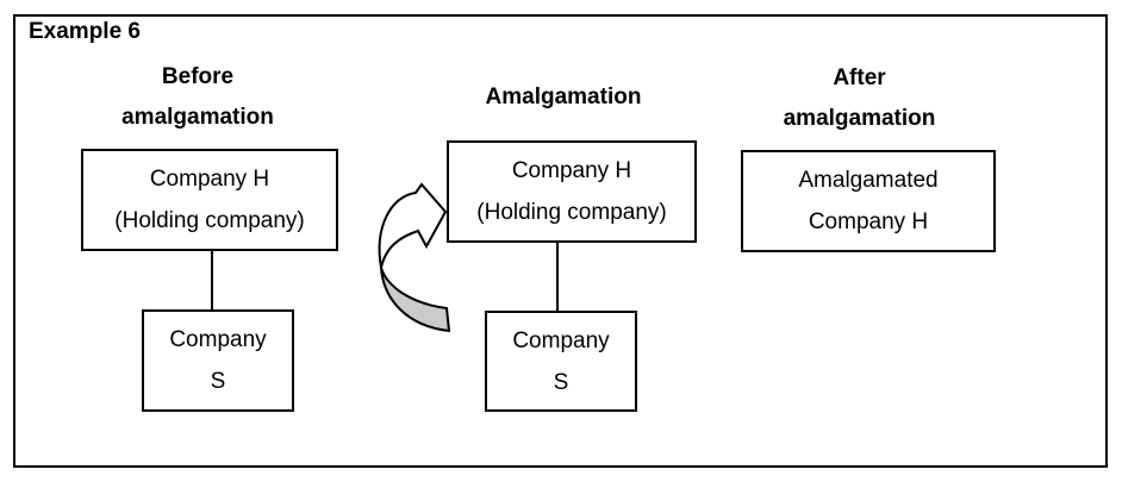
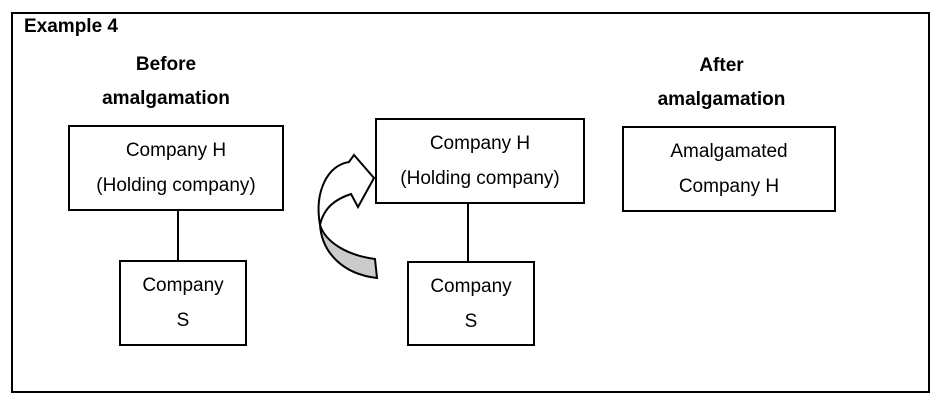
- Example 6
+ Example 4
  Before
  amalgamation
  Company H
  (Holding company)
  Company
  S
- Amalgamation
  Company H
  (Holding company)
  Company
  S
  After
  amalgamation
  Amalgamated
  Company H
